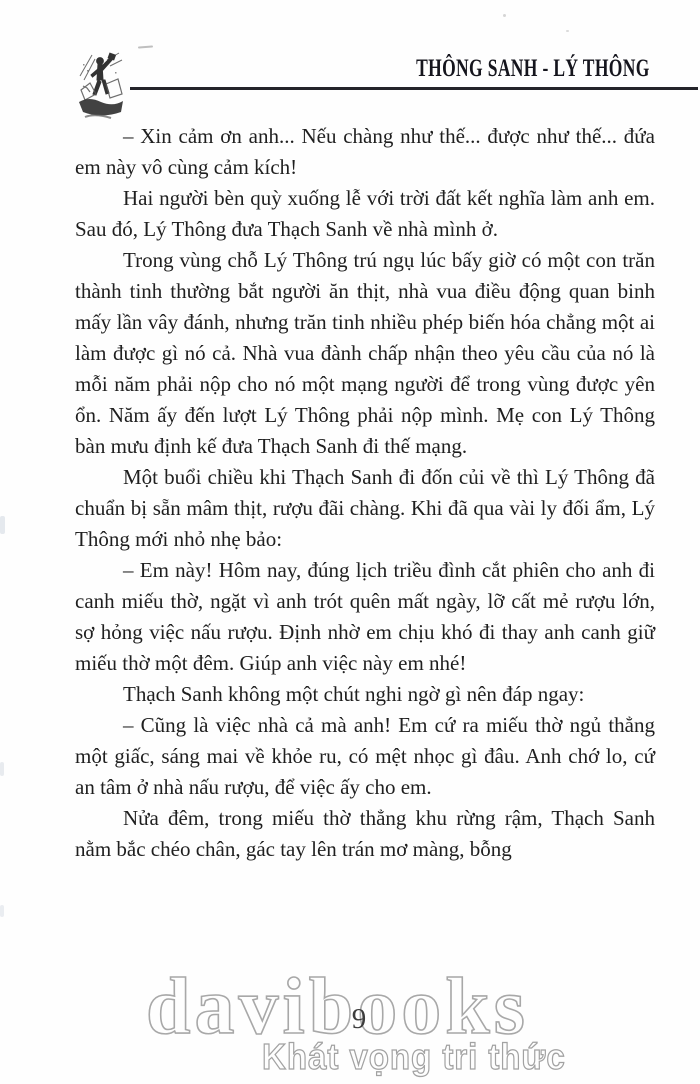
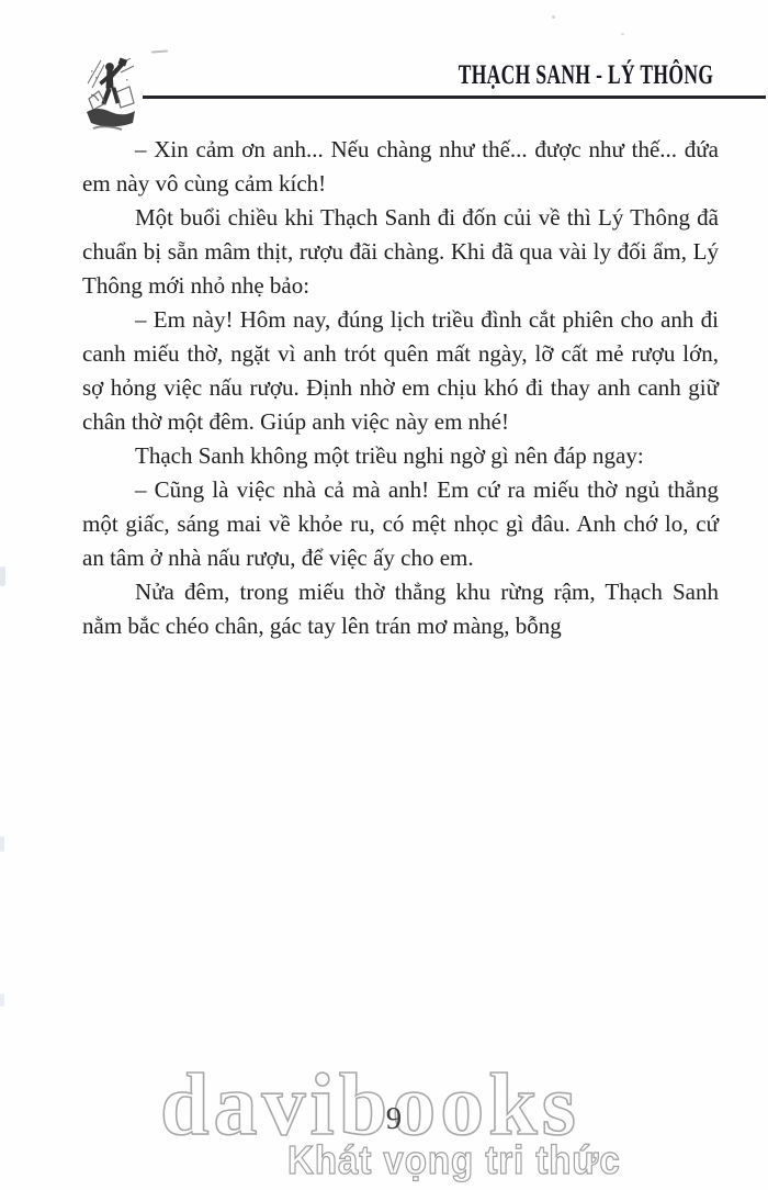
- THÔNG SANH - LÝ THÔNG
+ THẠCH SANH - LÝ THÔNG
  – Xin cảm ơn anh... Nếu chàng như thế... được như thế... đứa em này vô cùng cảm kích!
- Hai người bèn quỳ xuống lễ với trời đất kết nghĩa làm anh em. Sau đó, Lý Thông đưa Thạch Sanh về nhà mình ở.
- Trong vùng chỗ Lý Thông trú ngụ lúc bấy giờ có một con trăn thành tinh thường bắt người ăn thịt, nhà vua điều động quan binh mấy lần vây đánh, nhưng trăn tinh nhiều phép biến hóa chẳng một ai làm được gì nó cả. Nhà vua đành chấp nhận theo yêu cầu của nó là mỗi năm phải nộp cho nó một mạng người để trong vùng được yên ổn. Năm ấy đến lượt Lý Thông phải nộp mình. Mẹ con Lý Thông bàn mưu định kế đưa Thạch Sanh đi thế mạng.
  Một buổi chiều khi Thạch Sanh đi đốn củi về thì Lý Thông đã chuẩn bị sẵn mâm thịt, rượu đãi chàng. Khi đã qua vài ly đối ẩm, Lý Thông mới nhỏ nhẹ bảo:
- – Em này! Hôm nay, đúng lịch triều đình cắt phiên cho anh đi canh miếu thờ, ngặt vì anh trót quên mất ngày, lỡ cất mẻ rượu lớn, sợ hỏng việc nấu rượu. Định nhờ em chịu khó đi thay anh canh giữ miếu thờ một đêm. Giúp anh việc này em nhé!
+ – Em này! Hôm nay, đúng lịch triều đình cắt phiên cho anh đi canh miếu thờ, ngặt vì anh trót quên mất ngày, lỡ cất mẻ rượu lớn, sợ hỏng việc nấu rượu. Định nhờ em chịu khó đi thay anh canh giữ chân thờ một đêm. Giúp anh việc này em nhé!
- Thạch Sanh không một chút nghi ngờ gì nên đáp ngay:
+ Thạch Sanh không một triều nghi ngờ gì nên đáp ngay:
  – Cũng là việc nhà cả mà anh! Em cứ ra miếu thờ ngủ thẳng một giấc, sáng mai về khỏe ru, có mệt nhọc gì đâu. Anh chớ lo, cứ an tâm ở nhà nấu rượu, để việc ấy cho em.
  Nửa đêm, trong miếu thờ thẳng khu rừng rậm, Thạch Sanh nằm bắc chéo chân, gác tay lên trán mơ màng, bỗng
  davibooks
  9
  Khát vọng tri thức
